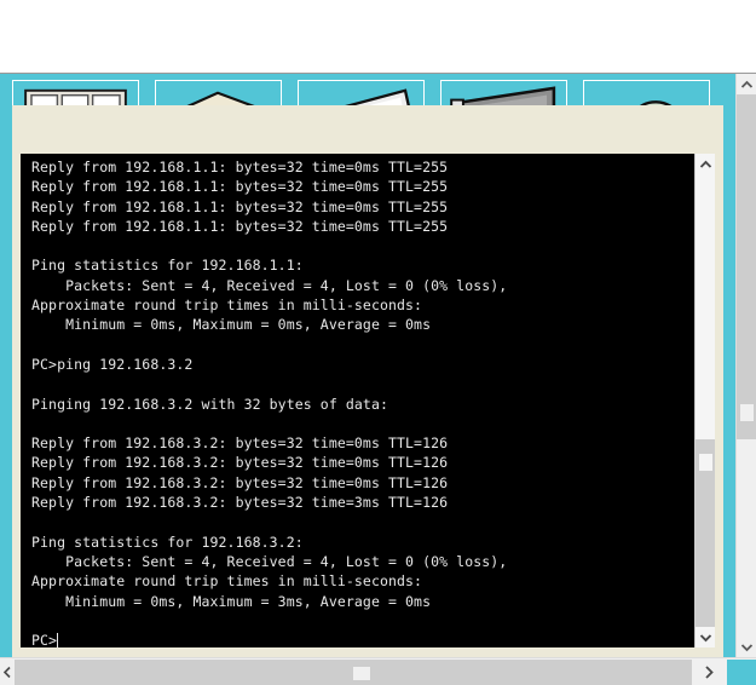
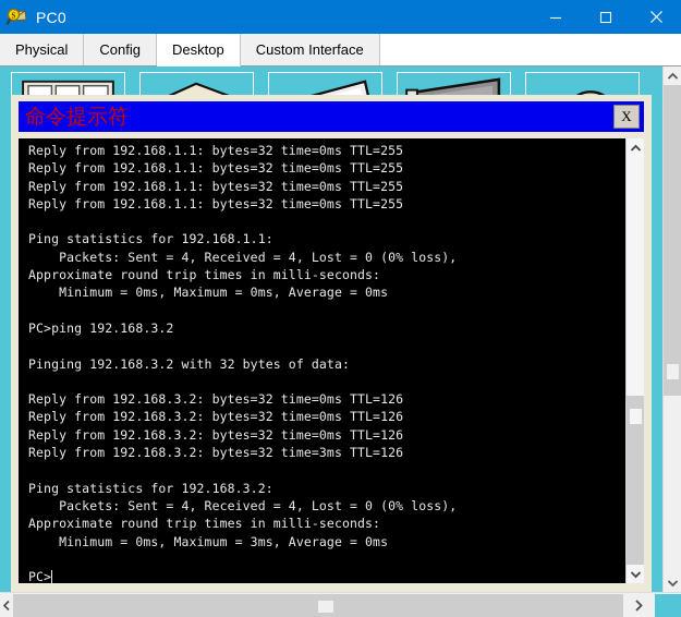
+ S
+ PC0
+ Physical
+ Config
+ Desktop
+ Custom Interface
+ 命令提示符
+ X
  Reply from 192.168.1.1: bytes=32 time=0ms TTL=255 Reply from 192.168.1.1: bytes=32 time=0ms TTL=255 Reply from 192.168.1.1: bytes=32 time=0ms TTL=255 Reply from 192.168.1.1: bytes=32 time=0ms TTL=255 Ping statistics for 192.168.1.1: Packets: Sent = 4, Received = 4, Lost = 0 (0% loss), Approximate round trip times in milli-seconds: Minimum = 0ms, Maximum = 0ms, Average = 0ms PC>ping 192.168.3.2 Pinging 192.168.3.2 with 32 bytes of data: Reply from 192.168.3.2: bytes=32 time=0ms TTL=126 Reply from 192.168.3.2: bytes=32 time=0ms TTL=126 Reply from 192.168.3.2: bytes=32 time=0ms TTL=126 Reply from 192.168.3.2: bytes=32 time=3ms TTL=126 Ping statistics for 192.168.3.2: Packets: Sent = 4, Received = 4, Lost = 0 (0% loss), Approximate round trip times in milli-seconds: Minimum = 0ms, Maximum = 3ms, Average = 0ms PC>
